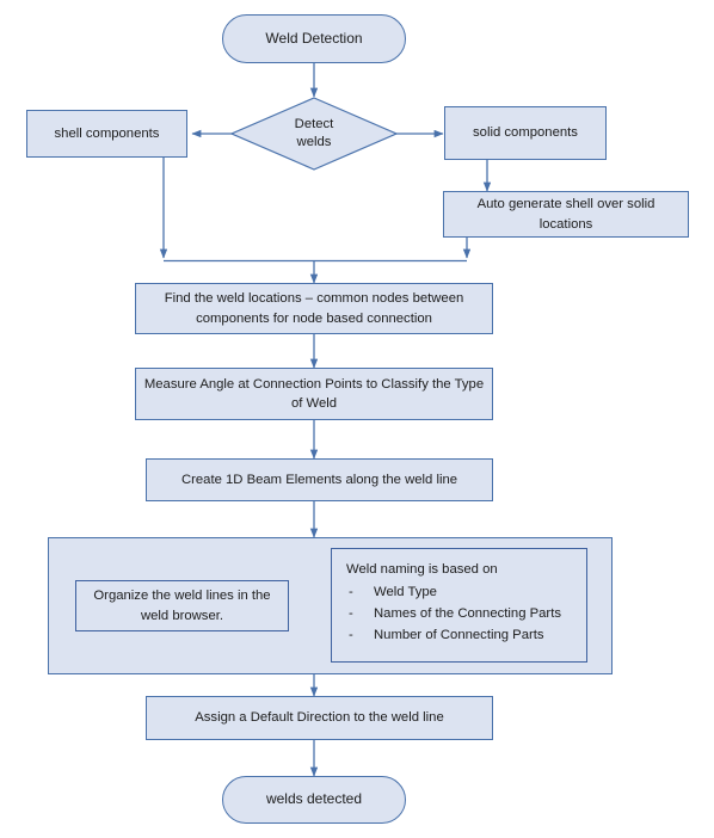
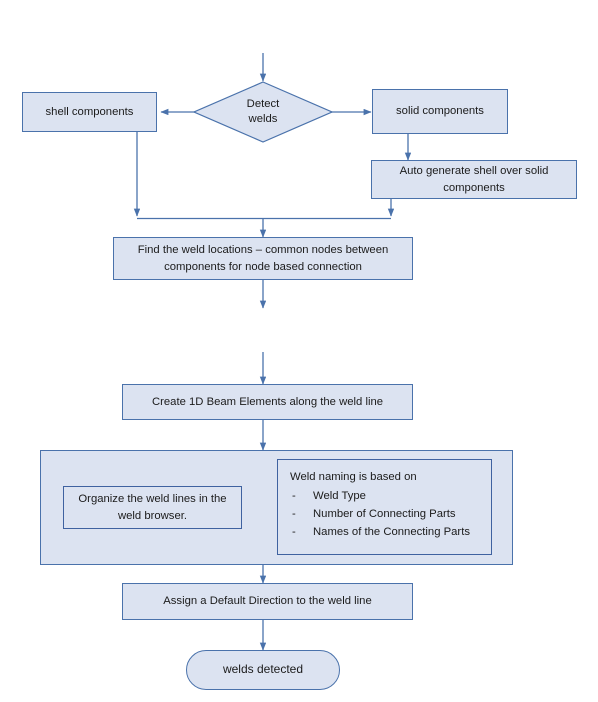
- Weld Detection
  Detect
  welds
  shell components
  solid components
- Auto generate shell over solid locations
+ Auto generate shell over solid components
  Find the weld locations – common nodes between components for node based connection
- Measure Angle at Connection Points to Classify the Type of Weld
  Create 1D Beam Elements along the weld line
  Organize the weld lines in the weld browser.
  Weld naming is based on
  -
  Weld Type
  -
- Names of the Connecting Parts
+ Number of Connecting Parts
  -
- Number of Connecting Parts
+ Names of the Connecting Parts
  Assign a Default Direction to the weld line
  welds detected
